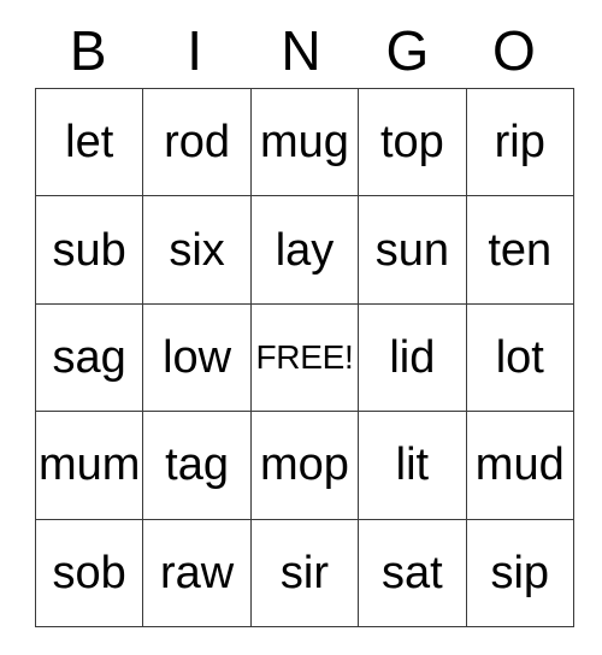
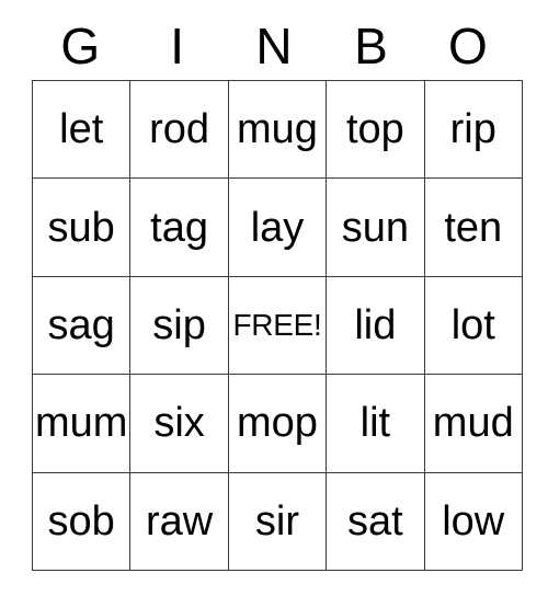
- B
+ G
  I
  N
- G
+ B
  O
  let	rod	mug	top	rip
- sub	six	lay	sun	ten
+ sub	tag	lay	sun	ten
- sag	low	FREE!	lid	lot
+ sag	sip	FREE!	lid	lot
- mum	tag	mop	lit	mud
+ mum	six	mop	lit	mud
- sob	raw	sir	sat	sip
+ sob	raw	sir	sat	low
